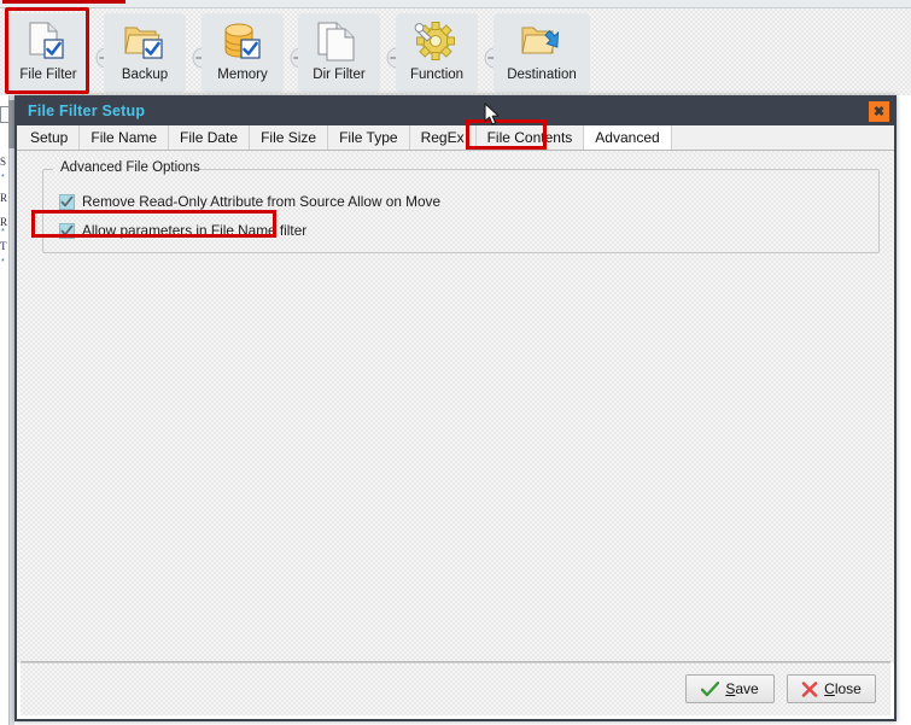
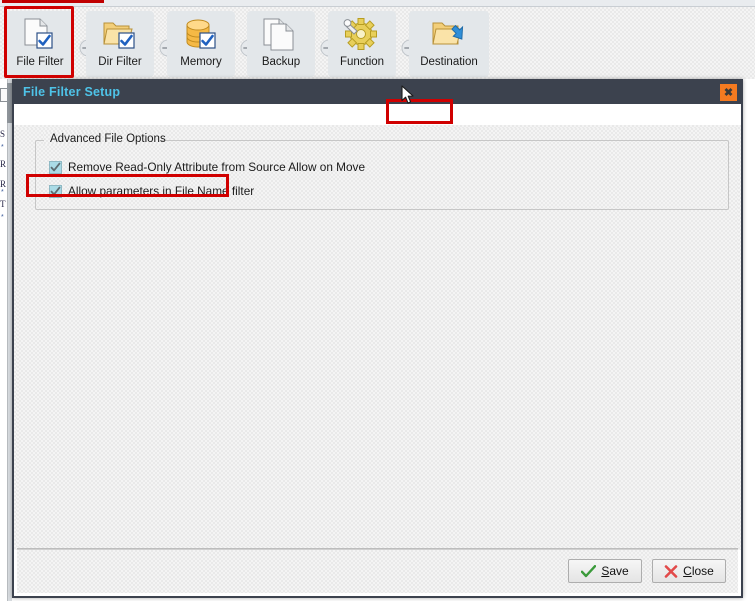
  File Filter
- Backup
+ Dir Filter
  Memory
- Dir Filter
+ Backup
  Function
  Destination
  S
  R
  R
  T
  File Filter Setup
  ✖
- Setup
- File Name
- File Date
- File Size
- File Type
- RegEx
- File Contents
- Advanced
  Advanced File Options
  Remove Read-Only Attribute from Source Allow on Move
  Allow parameters in File Name filter
  Save
  Close
